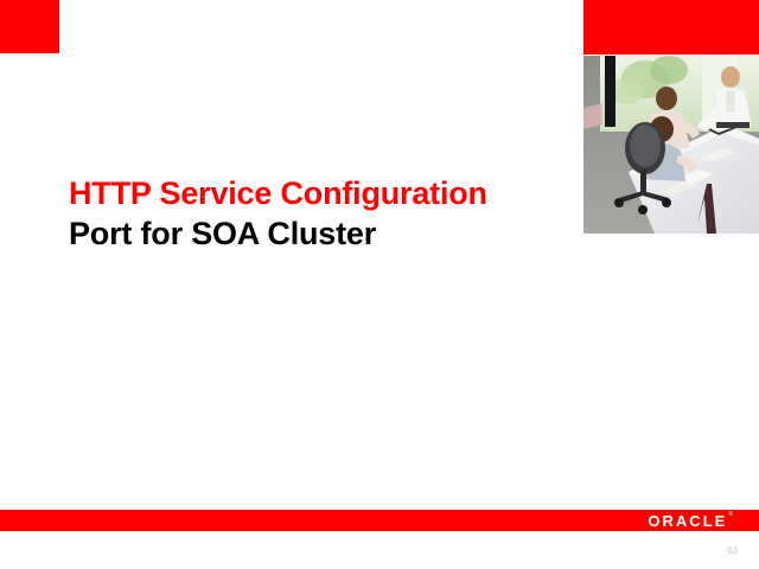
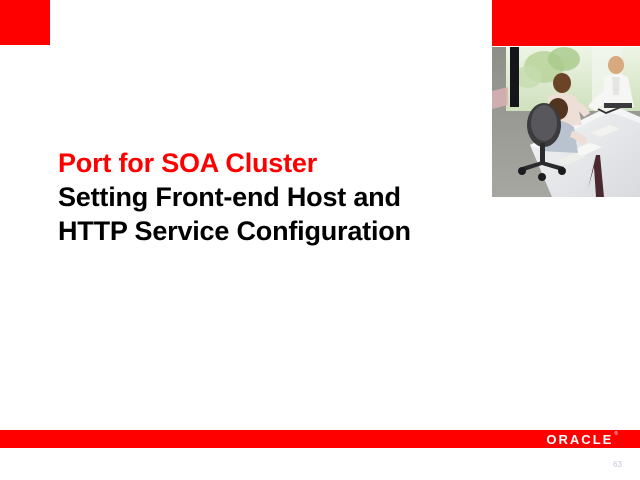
- HTTP Service Configuration
+ Port for SOA Cluster
+ Setting Front-end Host and
- Port for SOA Cluster
+ HTTP Service Configuration
  ORACLE
  63
